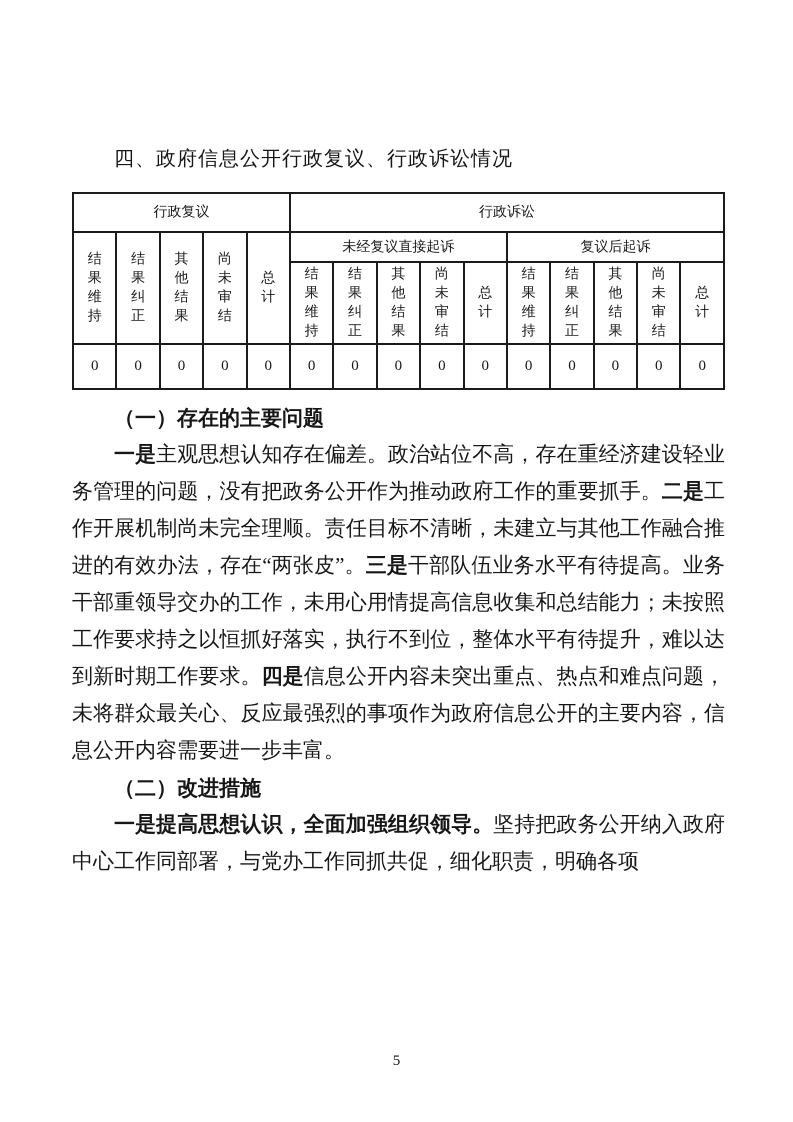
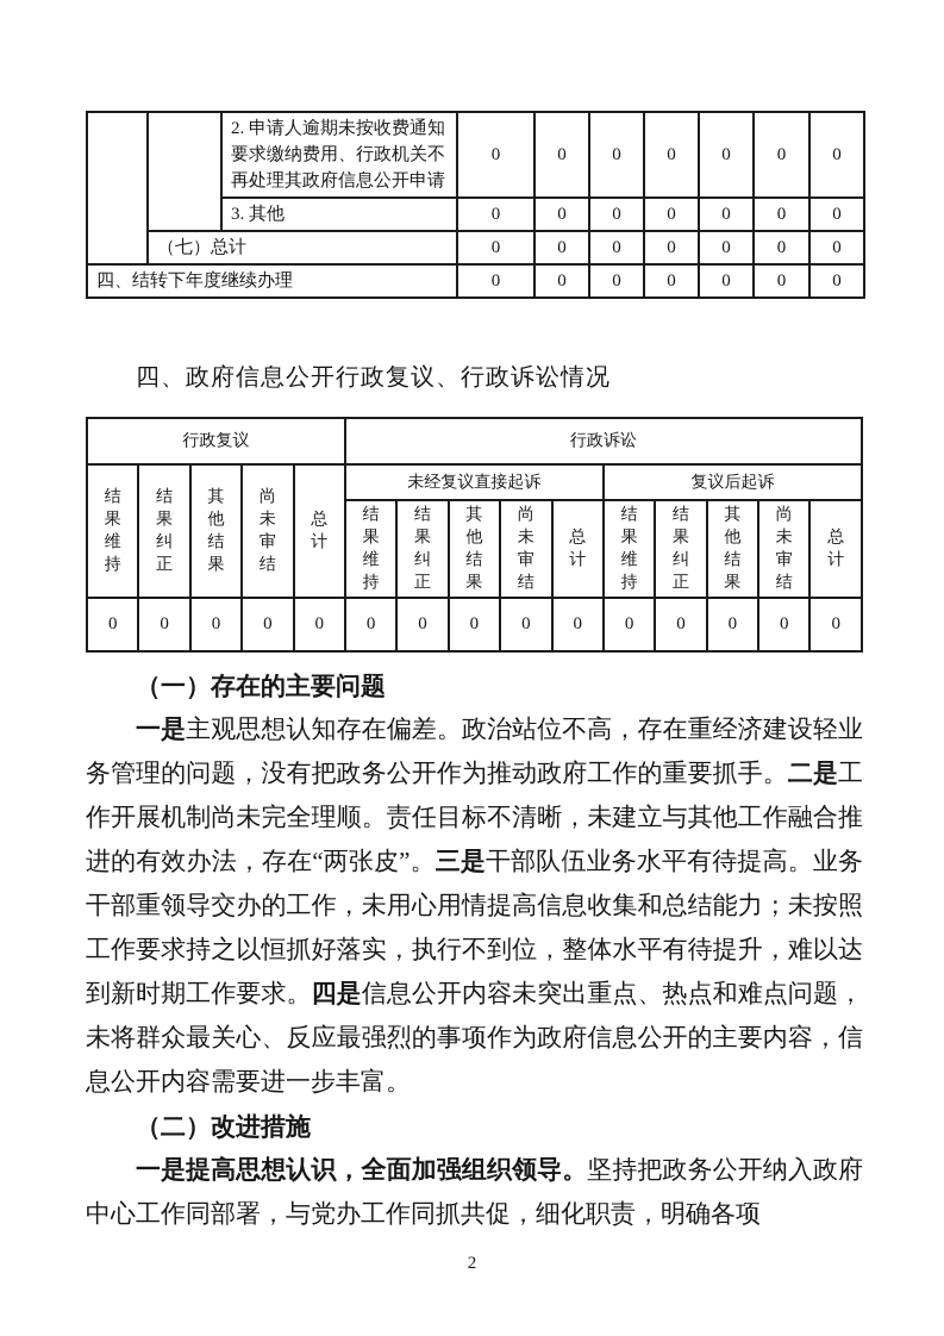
+ 		2. 申请人逾期未按收费通知要求缴纳费用、行政机关不再处理其政府信息公开申请	0	0	0	0	0	0	0
+ 3. 其他	0	0	0	0	0	0	0
+ （七）总计	0	0	0	0	0	0	0
+ 四、结转下年度继续办理	0	0	0	0	0	0	0
  四、政府信息公开行政复议、行政诉讼情况
  行政复议	行政诉讼
  结果维持	结果纠正	其他结果	尚未审结	总计	未经复议直接起诉	复议后起诉
  结果维持	结果纠正	其他结果	尚未审结	总计	结果维持	结果纠正	其他结果	尚未审结	总计
  0	0	0	0	0	0	0	0	0	0	0	0	0	0	0
  （一）存在的主要问题
  一是主观思想认知存在偏差。政治站位不高，存在重经济建设轻业务管理的问题，没有把政务公开作为推动政府工作的重要抓手。二是工作开展机制尚未完全理顺。责任目标不清晰，未建立与其他工作融合推进的有效办法，存在“两张皮”。三是干部队伍业务水平有待提高。业务干部重领导交办的工作，未用心用情提高信息收集和总结能力；未按照工作要求持之以恒抓好落实，执行不到位，整体水平有待提升，难以达到新时期工作要求。四是信息公开内容未突出重点、热点和难点问题，未将群众最关心、反应最强烈的事项作为政府信息公开的主要内容，信息公开内容需要进一步丰富。
  （二）改进措施
  一是提高思想认识，全面加强组织领导。坚持把政务公开纳入政府中心工作同部署，与党办工作同抓共促，细化职责，明确各项
- 5
+ 2
